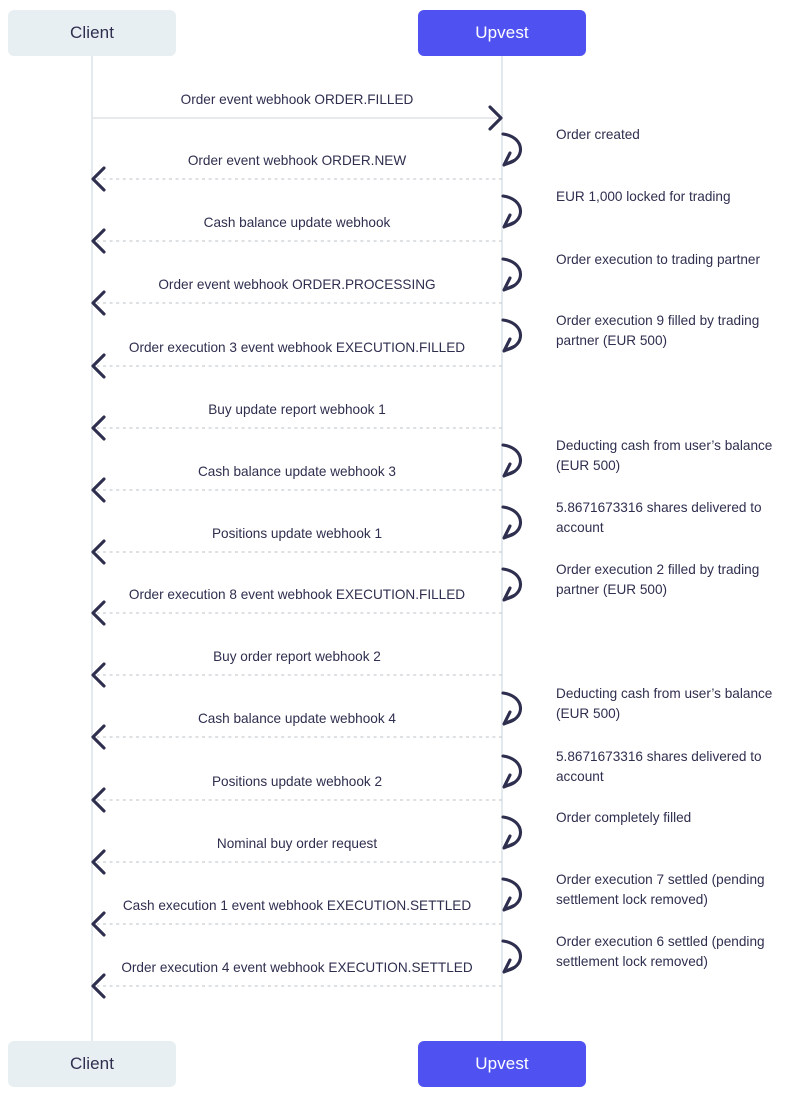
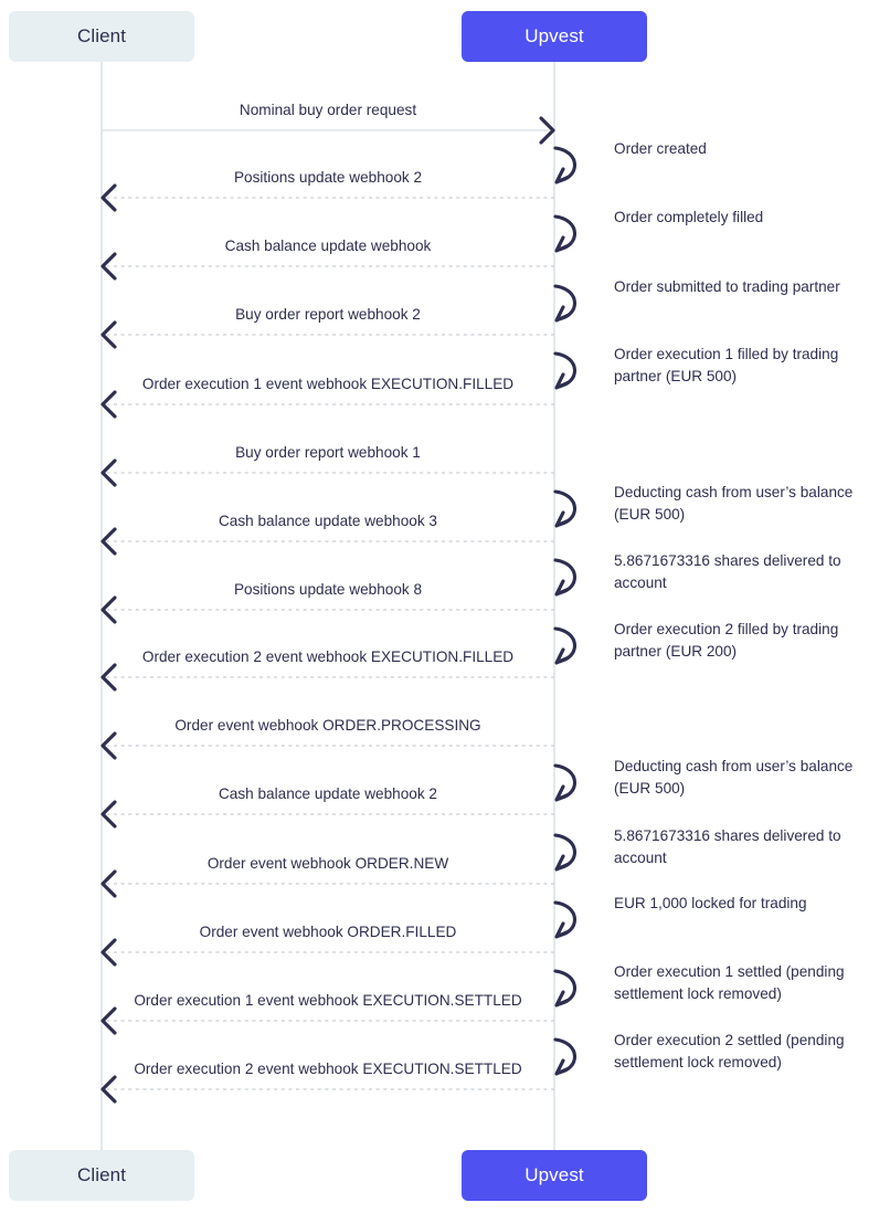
  Client
  Upvest
  Client
  Upvest
- Order event webhook ORDER.FILLED
+ Nominal buy order request
- Order event webhook ORDER.NEW
+ Positions update webhook 2
  Cash balance update webhook
- Order event webhook ORDER.PROCESSING
+ Buy order report webhook 2
- Order execution 3 event webhook EXECUTION.FILLED
+ Order execution 1 event webhook EXECUTION.FILLED
- Buy update report webhook 1
+ Buy order report webhook 1
  Cash balance update webhook 3
- Positions update webhook 1
+ Positions update webhook 8
- Order execution 8 event webhook EXECUTION.FILLED
+ Order execution 2 event webhook EXECUTION.FILLED
- Buy order report webhook 2
+ Order event webhook ORDER.PROCESSING
- Cash balance update webhook 4
+ Cash balance update webhook 2
- Positions update webhook 2
+ Order event webhook ORDER.NEW
- Nominal buy order request
+ Order event webhook ORDER.FILLED
- Cash execution 1 event webhook EXECUTION.SETTLED
+ Order execution 1 event webhook EXECUTION.SETTLED
- Order execution 4 event webhook EXECUTION.SETTLED
+ Order execution 2 event webhook EXECUTION.SETTLED
  Order created
- EUR 1,000 locked for trading
+ Order completely filled
- Order execution to trading partner
+ Order submitted to trading partner
- Order execution 9 filled by trading partner (EUR 500)
+ Order execution 1 filled by trading partner (EUR 500)
  Deducting cash from user’s balance (EUR 500)
  5.8671673316 shares delivered to account
- Order execution 2 filled by trading partner (EUR 500)
+ Order execution 2 filled by trading partner (EUR 200)
  Deducting cash from user’s balance (EUR 500)
  5.8671673316 shares delivered to account
- Order completely filled
+ EUR 1,000 locked for trading
- Order execution 7 settled (pending settlement lock removed)
+ Order execution 1 settled (pending settlement lock removed)
- Order execution 6 settled (pending settlement lock removed)
+ Order execution 2 settled (pending settlement lock removed)
